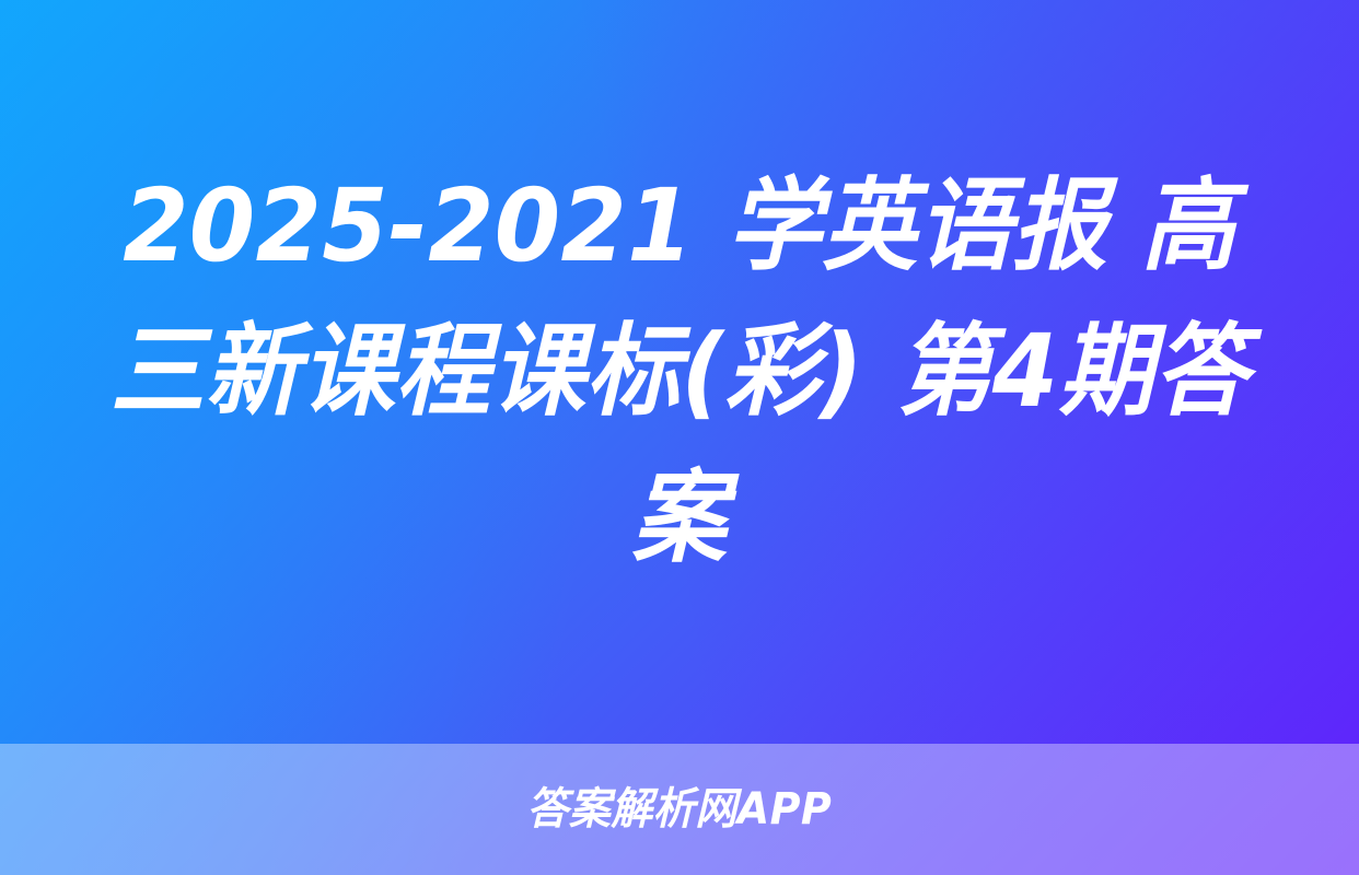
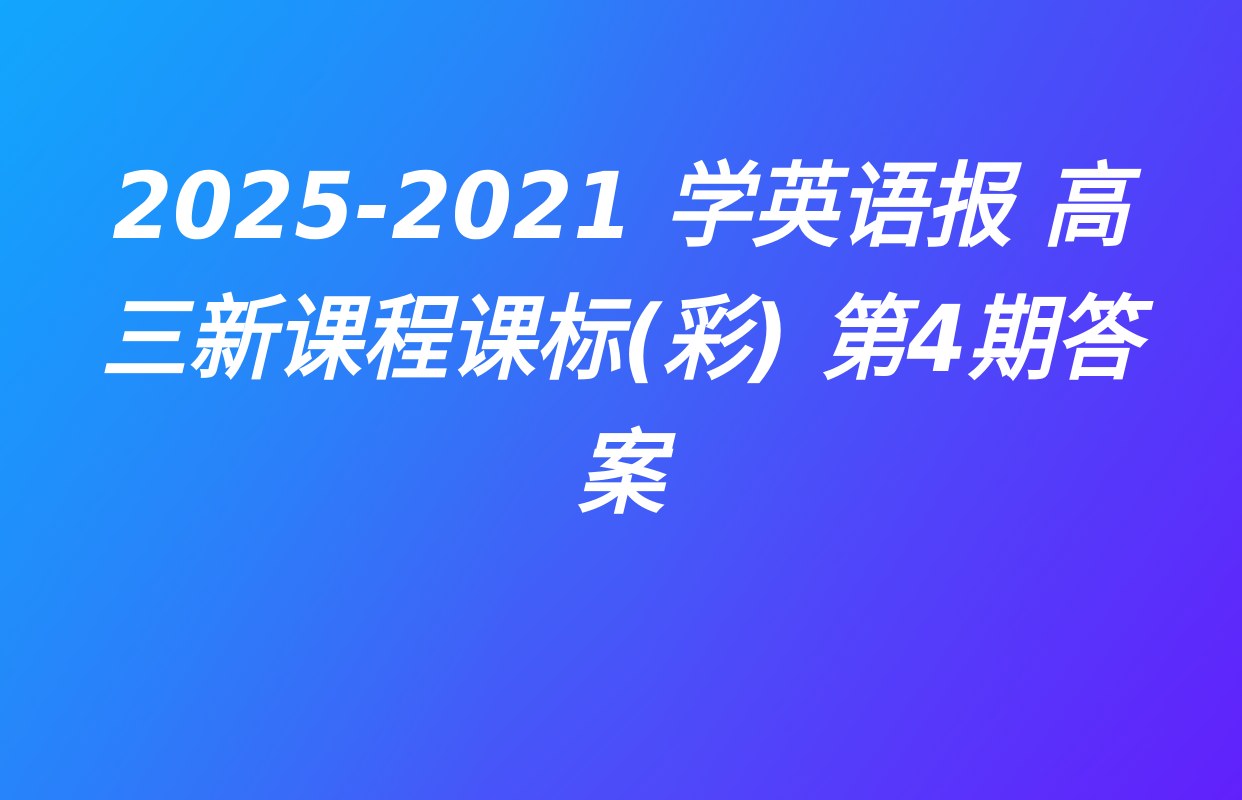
  2025-2021 学英语报 高三新课程课标(彩) 第4期答案
- 答案解析网APP
